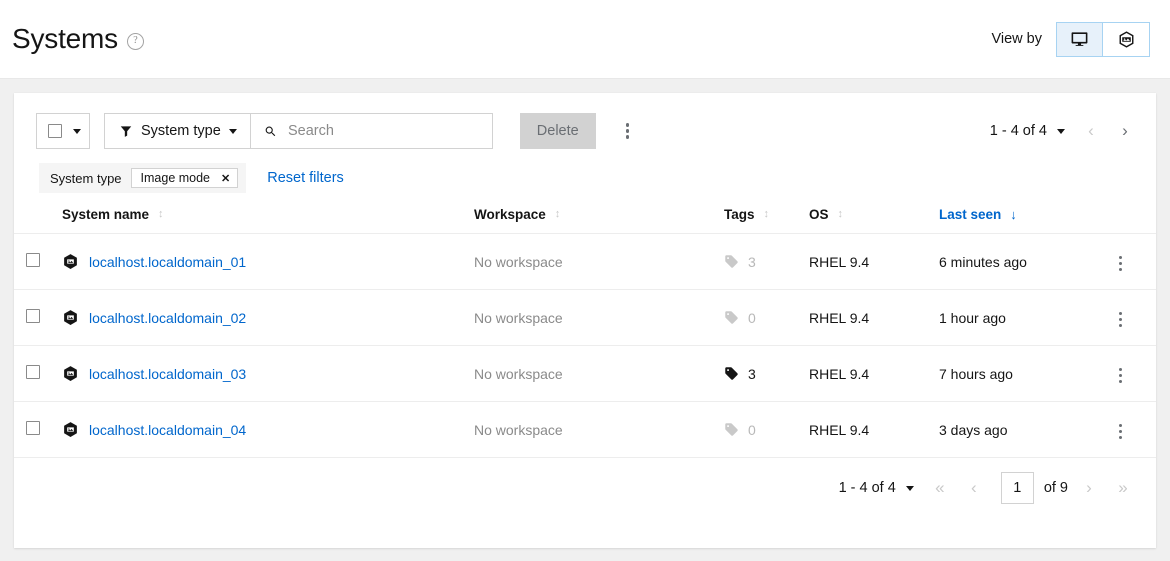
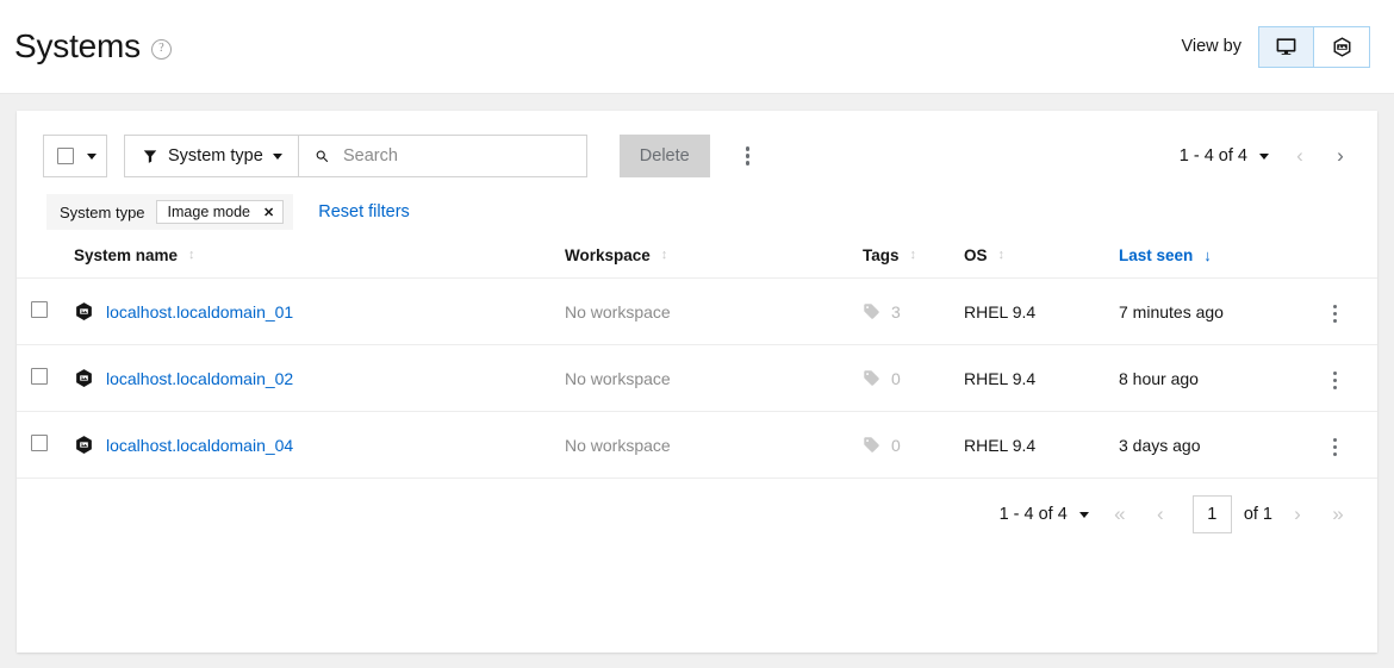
  Systems
  ?
  View by
  System type
  Search
  Delete
  1 - 4 of 4
  ‹
  ›
  System type
  Image mode
  ✕
  Reset filters
  	System name ↕	Workspace ↕	Tags ↕	OS ↕	Last seen ↓
- 	localhost.localdomain_01	No workspace	3	RHEL 9.4	6 minutes ago
+ 	localhost.localdomain_01	No workspace	3	RHEL 9.4	7 minutes ago
- 	localhost.localdomain_02	No workspace	0	RHEL 9.4	1 hour ago
+ 	localhost.localdomain_02	No workspace	0	RHEL 9.4	8 hour ago
- 	localhost.localdomain_03	No workspace	3	RHEL 9.4	7 hours ago
  	localhost.localdomain_04	No workspace	0	RHEL 9.4	3 days ago
  1 - 4 of 4
  «
  ‹
  1
- of 9
+ of 1
  ›
  »
